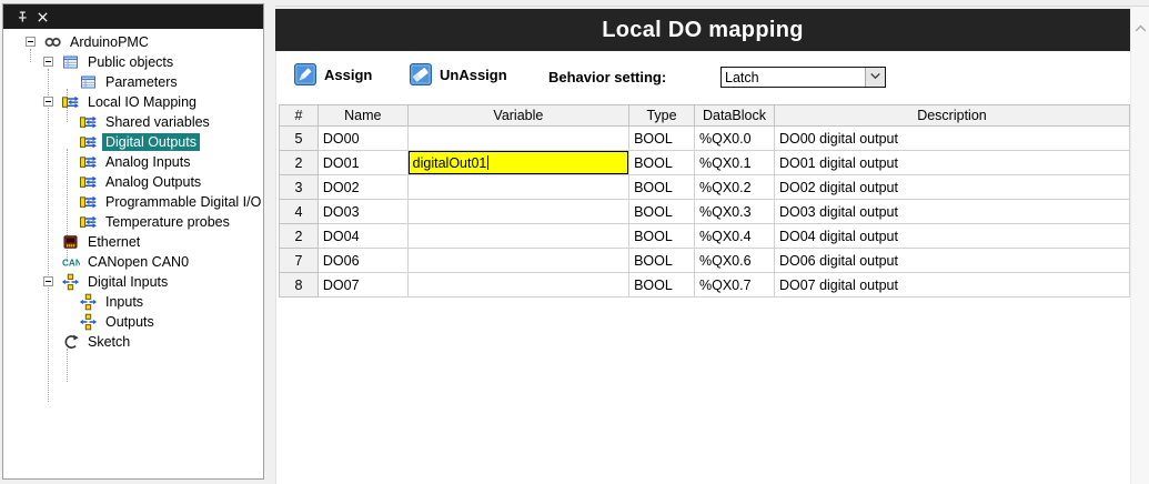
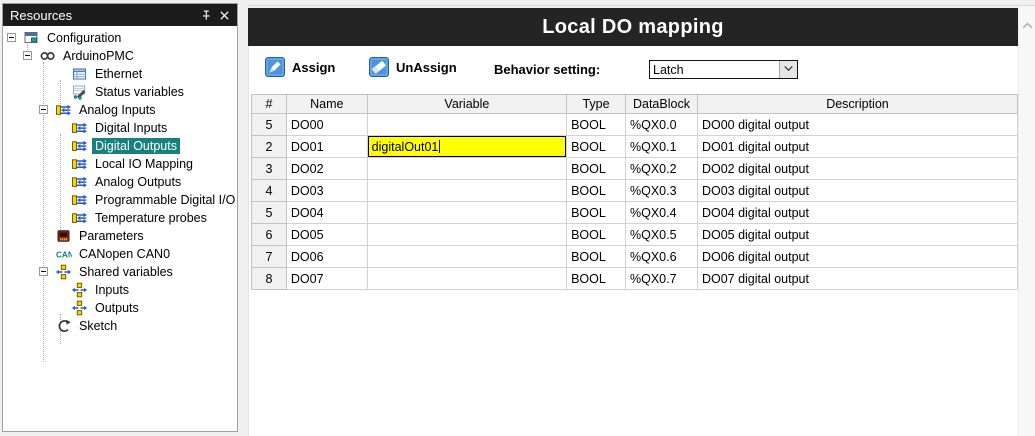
+ Resources
+ Configuration
  ArduinoPMC
- Public objects
- Parameters
+ Ethernet
+ Status variables
- Local IO Mapping
+ Analog Inputs
- Shared variables
+ Digital Inputs
  Digital Outputs
- Analog Inputs
+ Local IO Mapping
  Analog Outputs
  Programmable Digital I/O
  Temperature probes
- Ethernet
+ Parameters
  CANopen CAN0
- Digital Inputs
+ Shared variables
  Inputs
  Outputs
  Sketch
  Local DO mapping
  Assign
  UnAssign
  Behavior setting:
  Latch
  #	Name	Variable	Type	DataBlock	Description
  5	DO00		BOOL	%QX0.0	DO00 digital output
  2	DO01	digitalOut01	BOOL	%QX0.1	DO01 digital output
  3	DO02		BOOL	%QX0.2	DO02 digital output
  4	DO03		BOOL	%QX0.3	DO03 digital output
- 2	DO04		BOOL	%QX0.4	DO04 digital output
+ 5	DO04		BOOL	%QX0.4	DO04 digital output
+ 6	DO05		BOOL	%QX0.5	DO05 digital output
  7	DO06		BOOL	%QX0.6	DO06 digital output
  8	DO07		BOOL	%QX0.7	DO07 digital output
